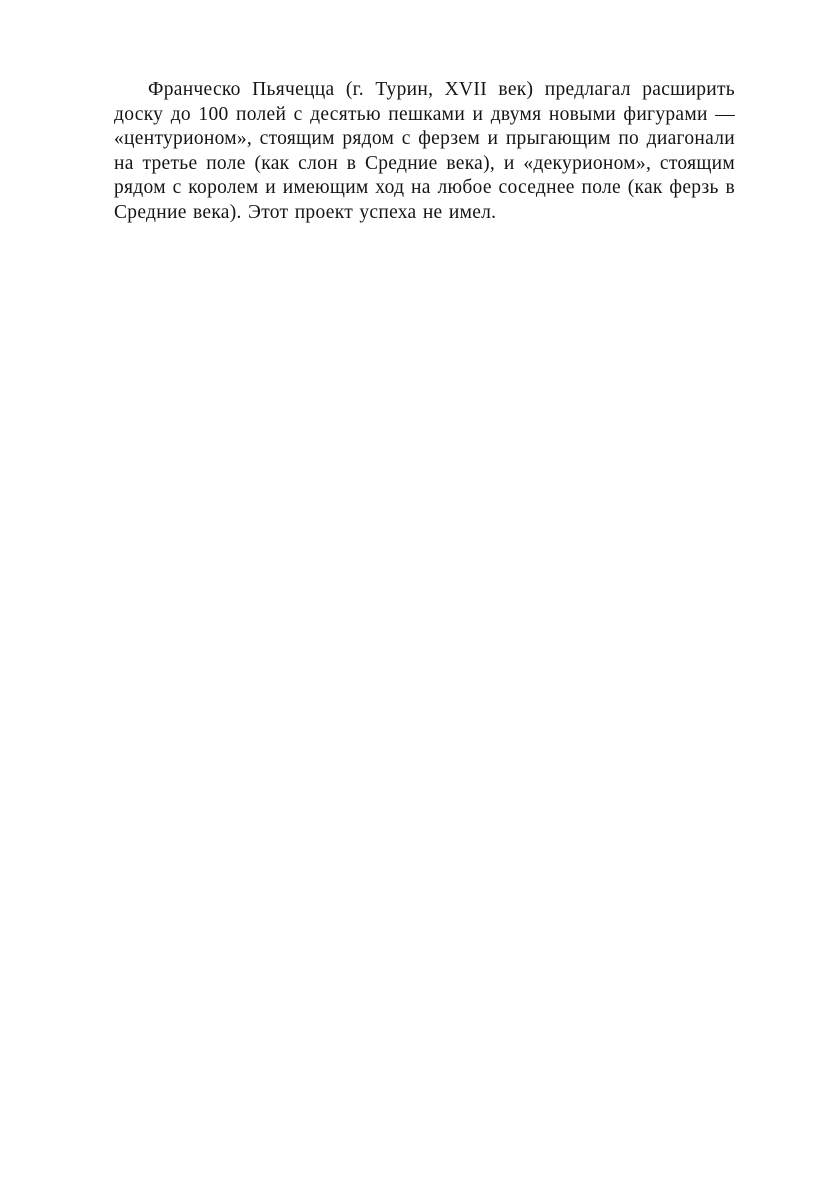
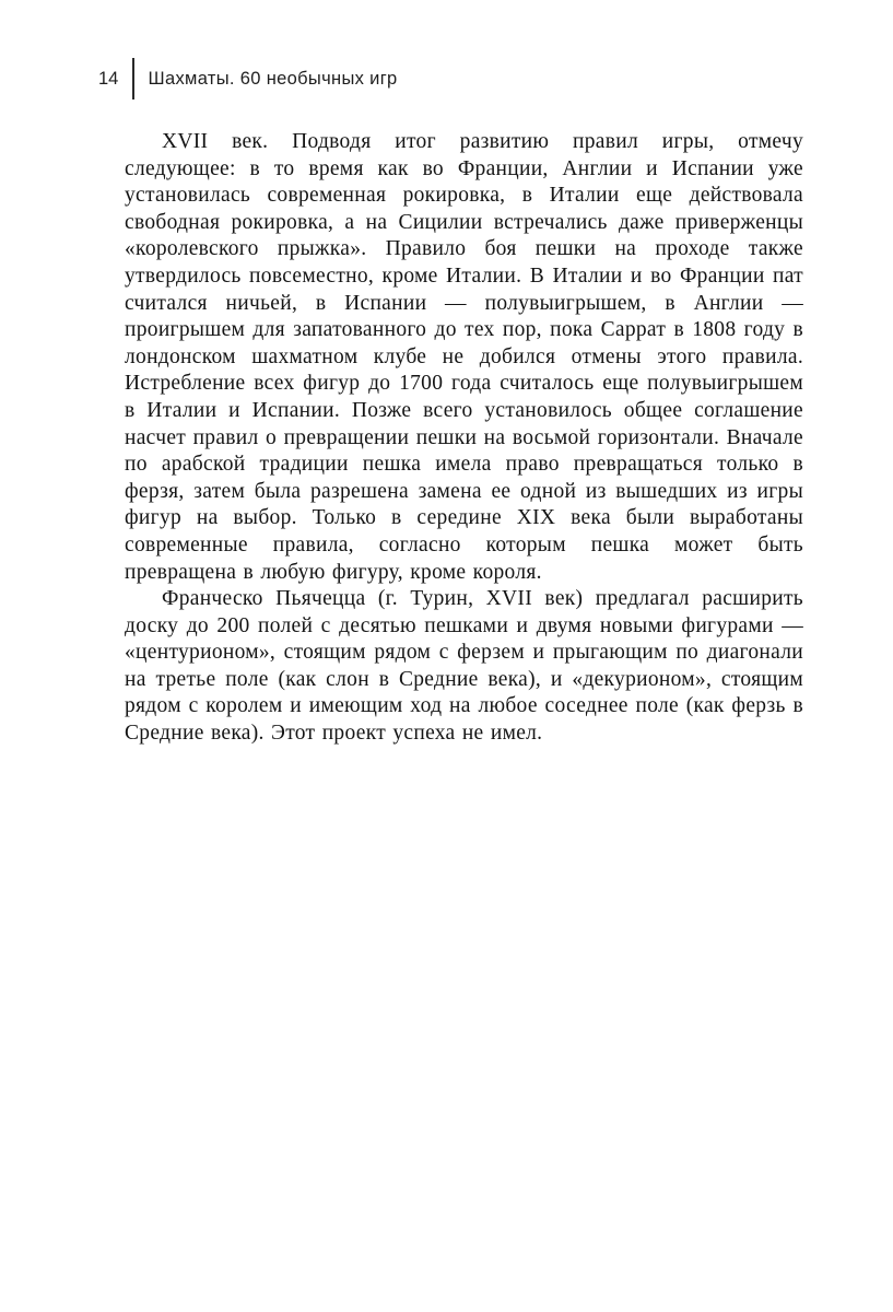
+ 14
+ Шахматы. 60 необычных игр
+ XVII век. Подводя итог развитию правил игры, отмечу следующее: в то время как во Франции, Англии и Испании уже установилась современная рокировка, в Италии еще действовала свободная рокировка, а на Сицилии встречались даже приверженцы «королевского прыжка». Правило боя пешки на проходе также утвердилось повсеместно, кроме Италии. В Италии и во Франции пат считался ничьей, в Испании — полувыигрышем, в Англии — проигрышем для запатованного до тех пор, пока Саррат в 1808 году в лондонском шахматном клубе не добился отмены этого правила. Истребление всех фигур до 1700 года считалось еще полувыигрышем в Италии и Испании. Позже всего установилось общее соглашение насчет правил о превращении пешки на восьмой горизонтали. Вначале по арабской традиции пешка имела право превращаться только в ферзя, затем была разрешена замена ее одной из вышедших из игры фигур на выбор. Только в середине XIX века были выработаны современные правила, согласно которым пешка может быть превращена в любую фигуру, кроме короля.
- Франческо Пьячецца (г. Турин, XVII век) предлагал расширить доску до 100 полей с десятью пешками и двумя новыми фигурами — «центурионом», стоящим рядом с ферзем и прыгающим по диагонали на третье поле (как слон в Средние века), и «декурионом», стоящим рядом с королем и имеющим ход на любое соседнее поле (как ферзь в Средние века). Этот проект успеха не имел.
+ Франческо Пьячецца (г. Турин, XVII век) предлагал расширить доску до 200 полей с десятью пешками и двумя новыми фигурами — «центурионом», стоящим рядом с ферзем и прыгающим по диагонали на третье поле (как слон в Средние века), и «декурионом», стоящим рядом с королем и имеющим ход на любое соседнее поле (как ферзь в Средние века). Этот проект успеха не имел.
